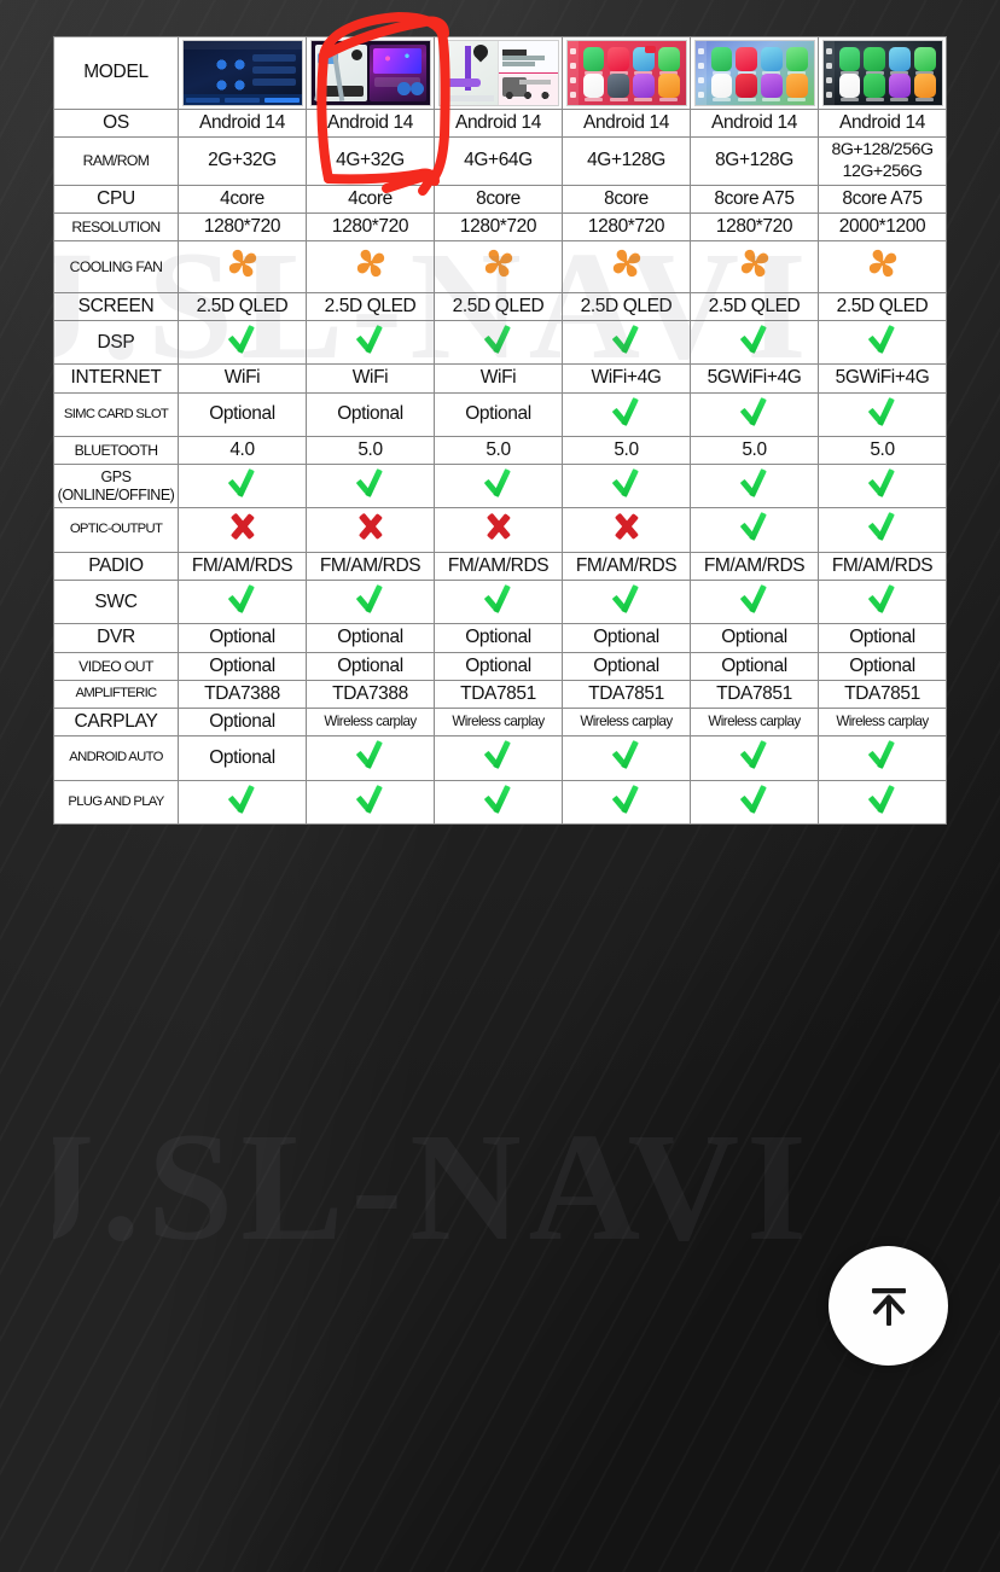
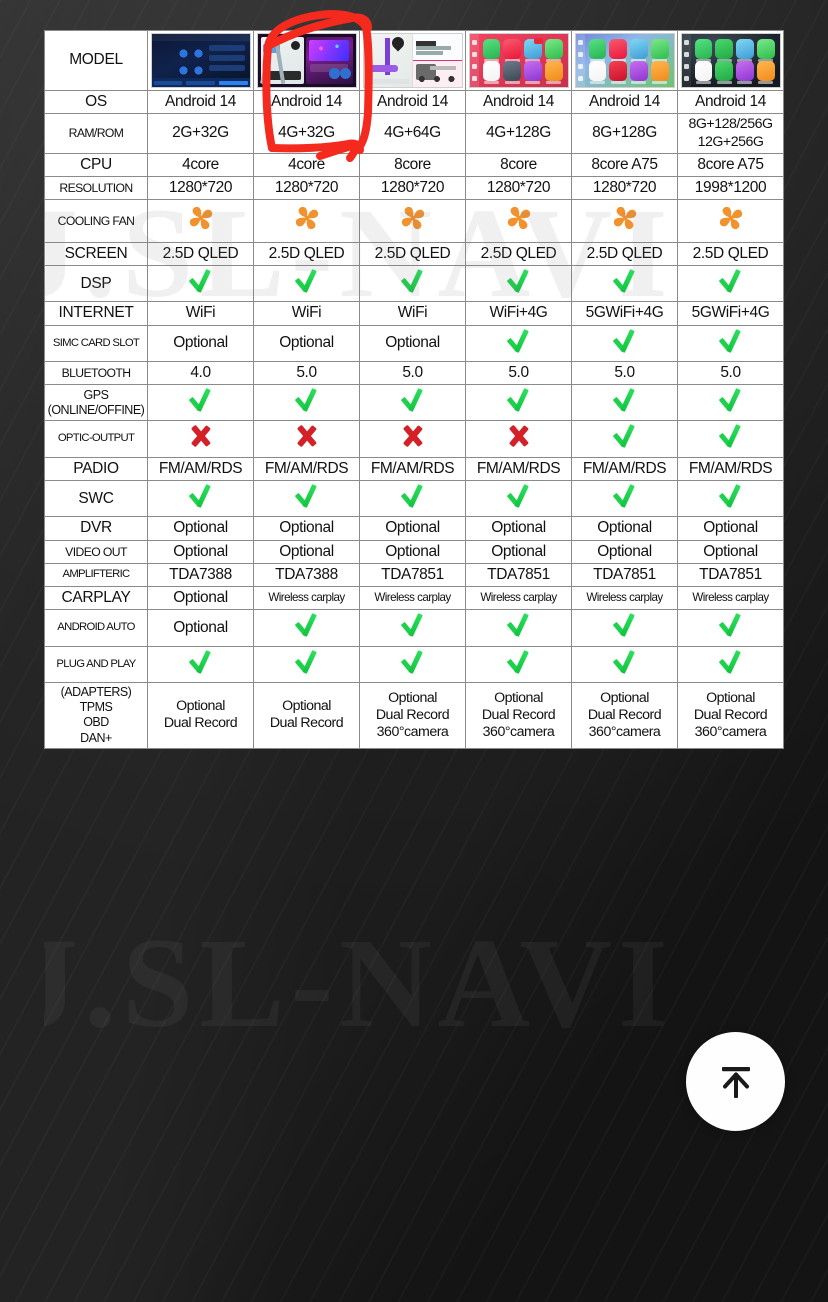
  J.SL-NAVI
  J.SL-NAVI
  MODEL
  OS	Android 14	Android 14	Android 14	Android 14	Android 14	Android 14
  RAM/ROM	2G+32G	4G+32G	4G+64G	4G+128G	8G+128G	8G+128/256G12G+256G
  CPU	4core	4core	8core	8core	8core A75	8core A75
- RESOLUTION	1280*720	1280*720	1280*720	1280*720	1280*720	2000*1200
+ RESOLUTION	1280*720	1280*720	1280*720	1280*720	1280*720	1998*1200
  COOLING FAN
  SCREEN	2.5D QLED	2.5D QLED	2.5D QLED	2.5D QLED	2.5D QLED	2.5D QLED
  DSP
  INTERNET	WiFi	WiFi	WiFi	WiFi+4G	5GWiFi+4G	5GWiFi+4G
  SIMC CARD SLOT	Optional	Optional	Optional
  BLUETOOTH	4.0	5.0	5.0	5.0	5.0	5.0
  GPS(ONLINE/OFFINE)
  OPTIC-OUTPUT
  PADIO	FM/AM/RDS	FM/AM/RDS	FM/AM/RDS	FM/AM/RDS	FM/AM/RDS	FM/AM/RDS
  SWC
  DVR	Optional	Optional	Optional	Optional	Optional	Optional
  VIDEO OUT	Optional	Optional	Optional	Optional	Optional	Optional
  AMPLIFTERIC	TDA7388	TDA7388	TDA7851	TDA7851	TDA7851	TDA7851
  CARPLAY	Optional	Wireless carplay	Wireless carplay	Wireless carplay	Wireless carplay	Wireless carplay
  ANDROID AUTO	Optional
  PLUG AND PLAY
+ (ADAPTERS)TPMSOBDDAN+	OptionalDual Record	OptionalDual Record	OptionalDual Record360°camera	OptionalDual Record360°camera	OptionalDual Record360°camera	OptionalDual Record360°camera
